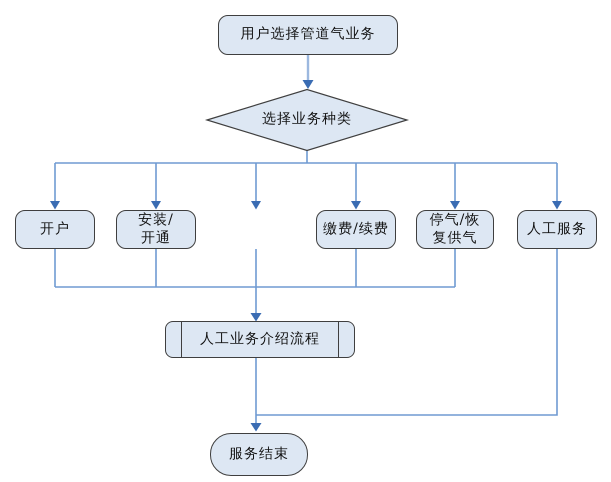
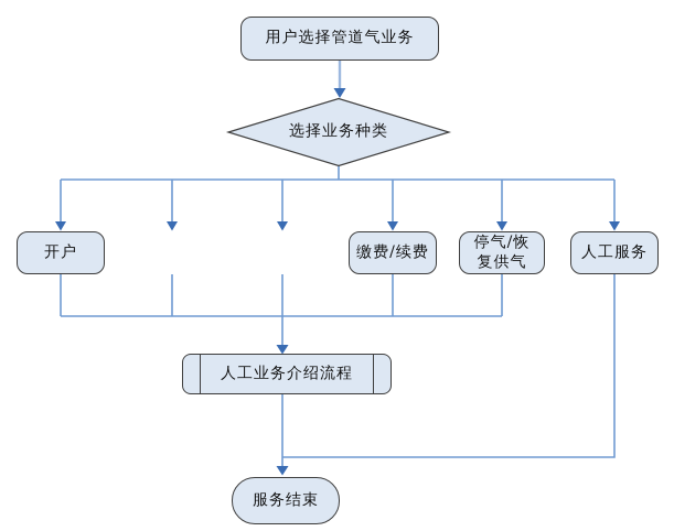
  用户选择管道气业务
  选择业务种类
  开户
- 安装/
- 开通
  缴费/续费
  停气/恢
  复供气
  人工服务
  人工业务介绍流程
  服务结束
